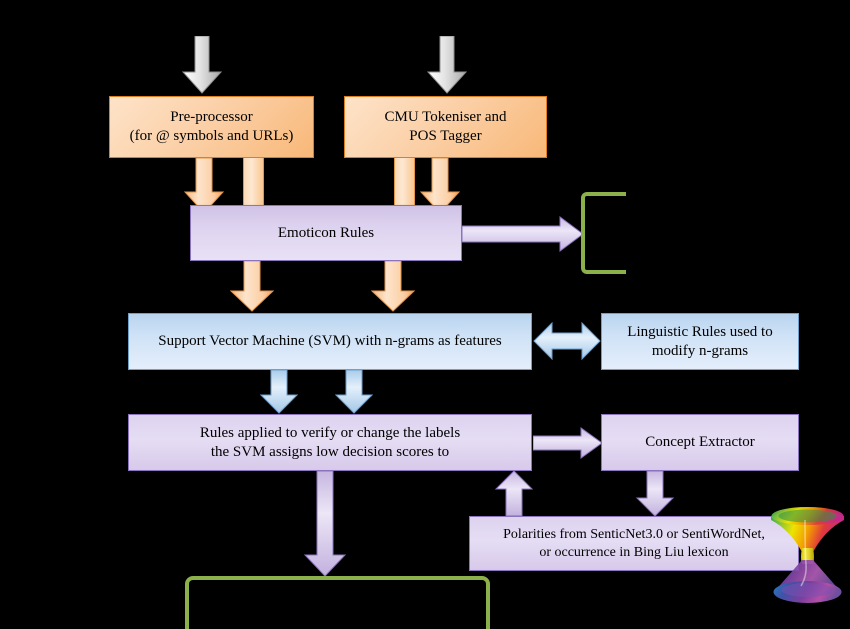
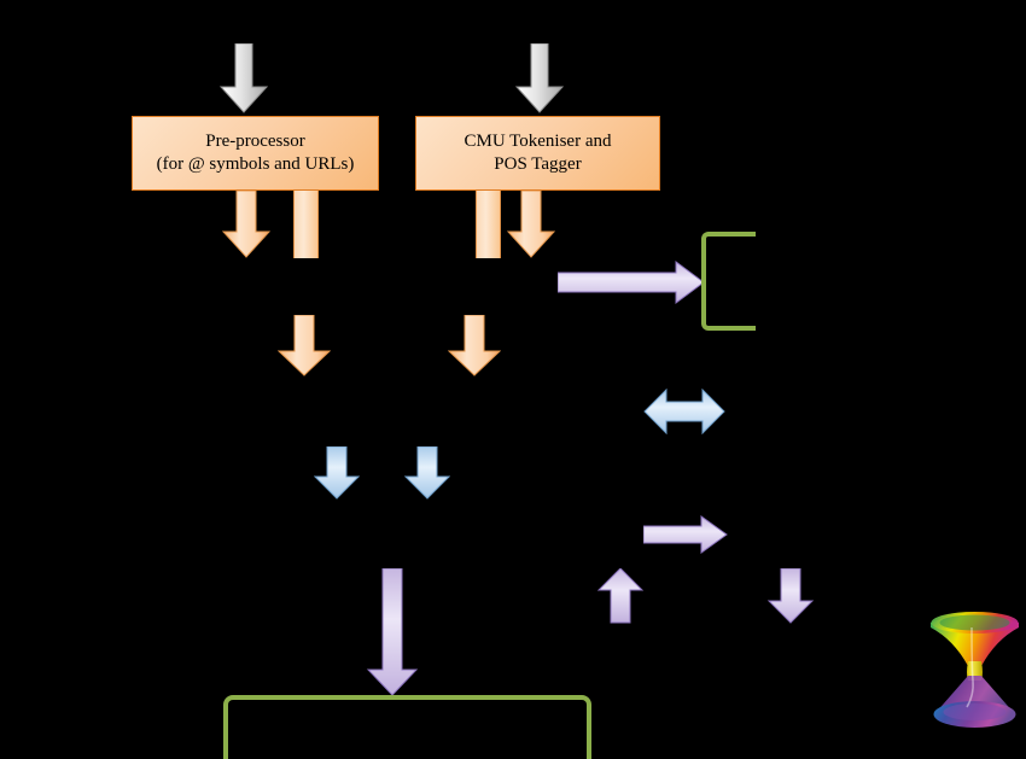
  Pre-processor
  (for @ symbols and URLs)
  CMU Tokeniser and
  POS Tagger
- Emoticon Rules
- Support Vector Machine (SVM) with n-grams as features
- Linguistic Rules used to
- modify n-grams
- Rules applied to verify or change the labels
- the SVM assigns low decision scores to
- Concept Extractor
- Polarities from SenticNet3.0 or SentiWordNet,
- or occurrence in Bing Liu lexicon
